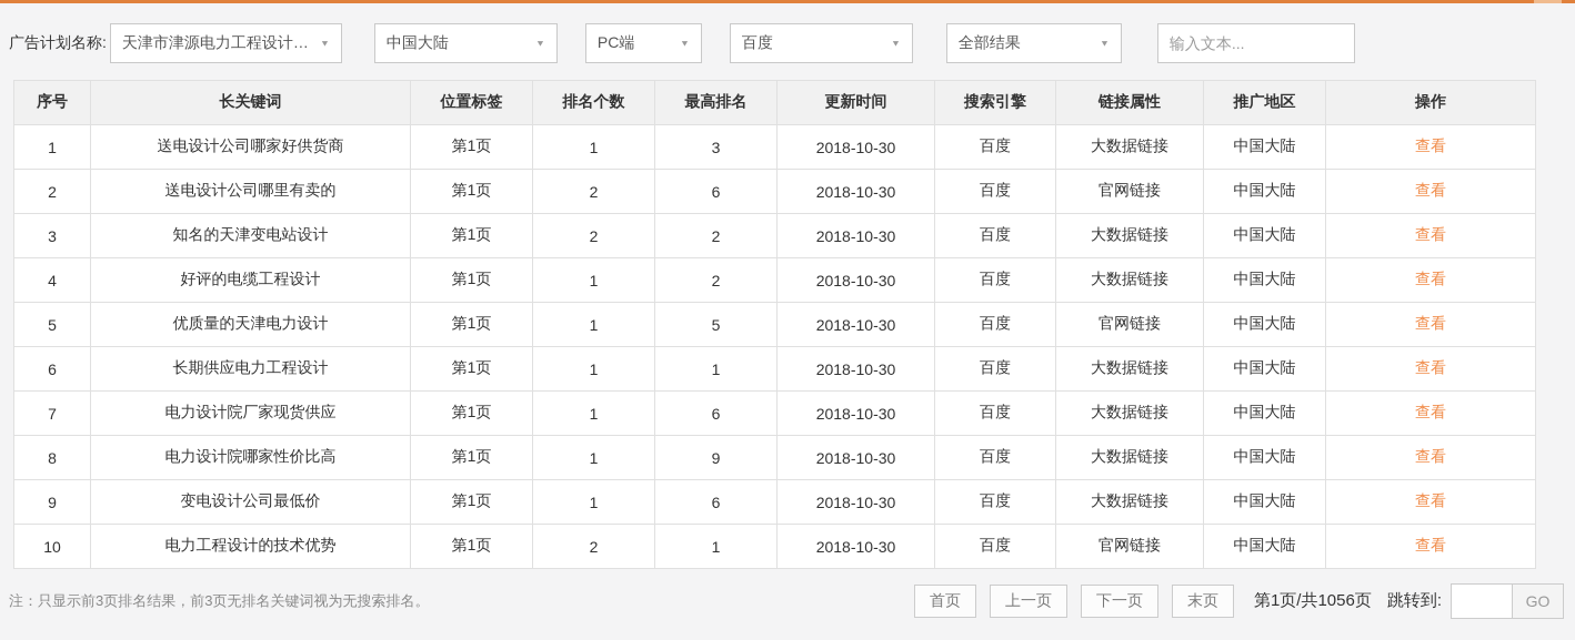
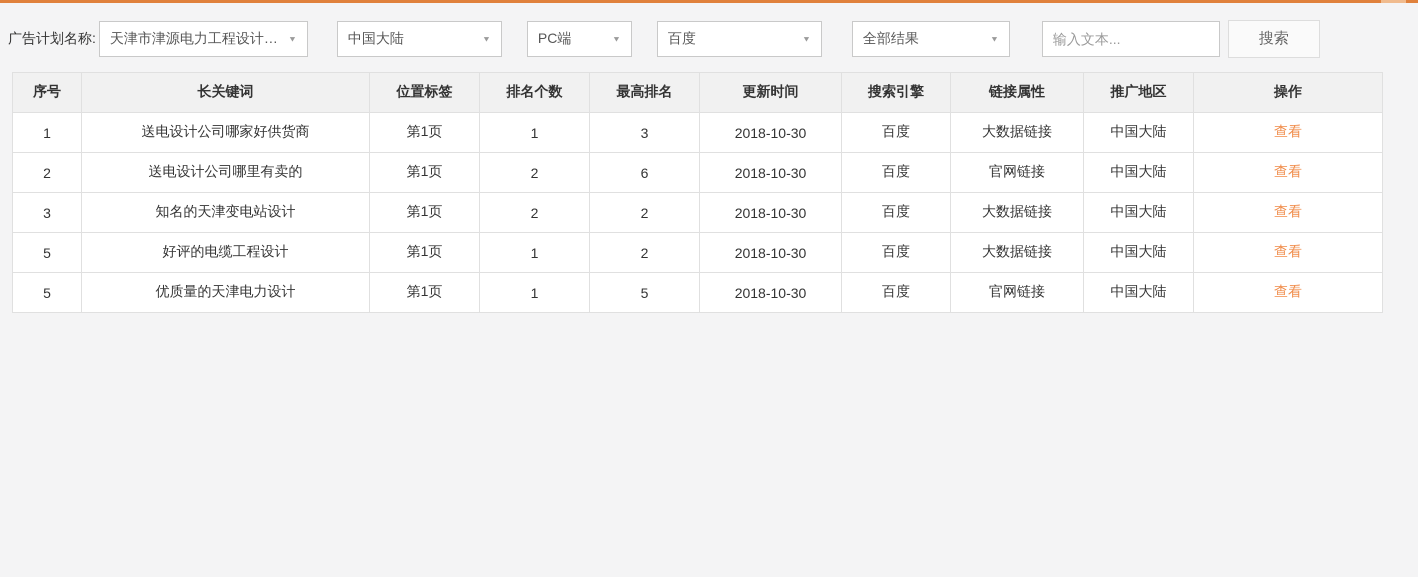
  广告计划名称:
  天津市津源电力工程设计有
  ▼
  中国大陆
  ▼
  PC端
  ▼
  百度
  ▼
  全部结果
  ▼
  输入文本...
+ 搜索
  序号	长关键词	位置标签	排名个数	最高排名	更新时间	搜索引擎	链接属性	推广地区	操作
  1	送电设计公司哪家好供货商	第1页	1	3	2018-10-30	百度	大数据链接	中国大陆	查看
  2	送电设计公司哪里有卖的	第1页	2	6	2018-10-30	百度	官网链接	中国大陆	查看
  3	知名的天津变电站设计	第1页	2	2	2018-10-30	百度	大数据链接	中国大陆	查看
- 4	好评的电缆工程设计	第1页	1	2	2018-10-30	百度	大数据链接	中国大陆	查看
+ 5	好评的电缆工程设计	第1页	1	2	2018-10-30	百度	大数据链接	中国大陆	查看
  5	优质量的天津电力设计	第1页	1	5	2018-10-30	百度	官网链接	中国大陆	查看
- 6	长期供应电力工程设计	第1页	1	1	2018-10-30	百度	大数据链接	中国大陆	查看
- 7	电力设计院厂家现货供应	第1页	1	6	2018-10-30	百度	大数据链接	中国大陆	查看
- 8	电力设计院哪家性价比高	第1页	1	9	2018-10-30	百度	大数据链接	中国大陆	查看
- 9	变电设计公司最低价	第1页	1	6	2018-10-30	百度	大数据链接	中国大陆	查看
- 10	电力工程设计的技术优势	第1页	2	1	2018-10-30	百度	官网链接	中国大陆	查看
- 注：只显示前3页排名结果，前3页无排名关键词视为无搜索排名。
- 首页
- 上一页
- 下一页
- 末页
- 第1页/共1056页
- 跳转到:
- GO
